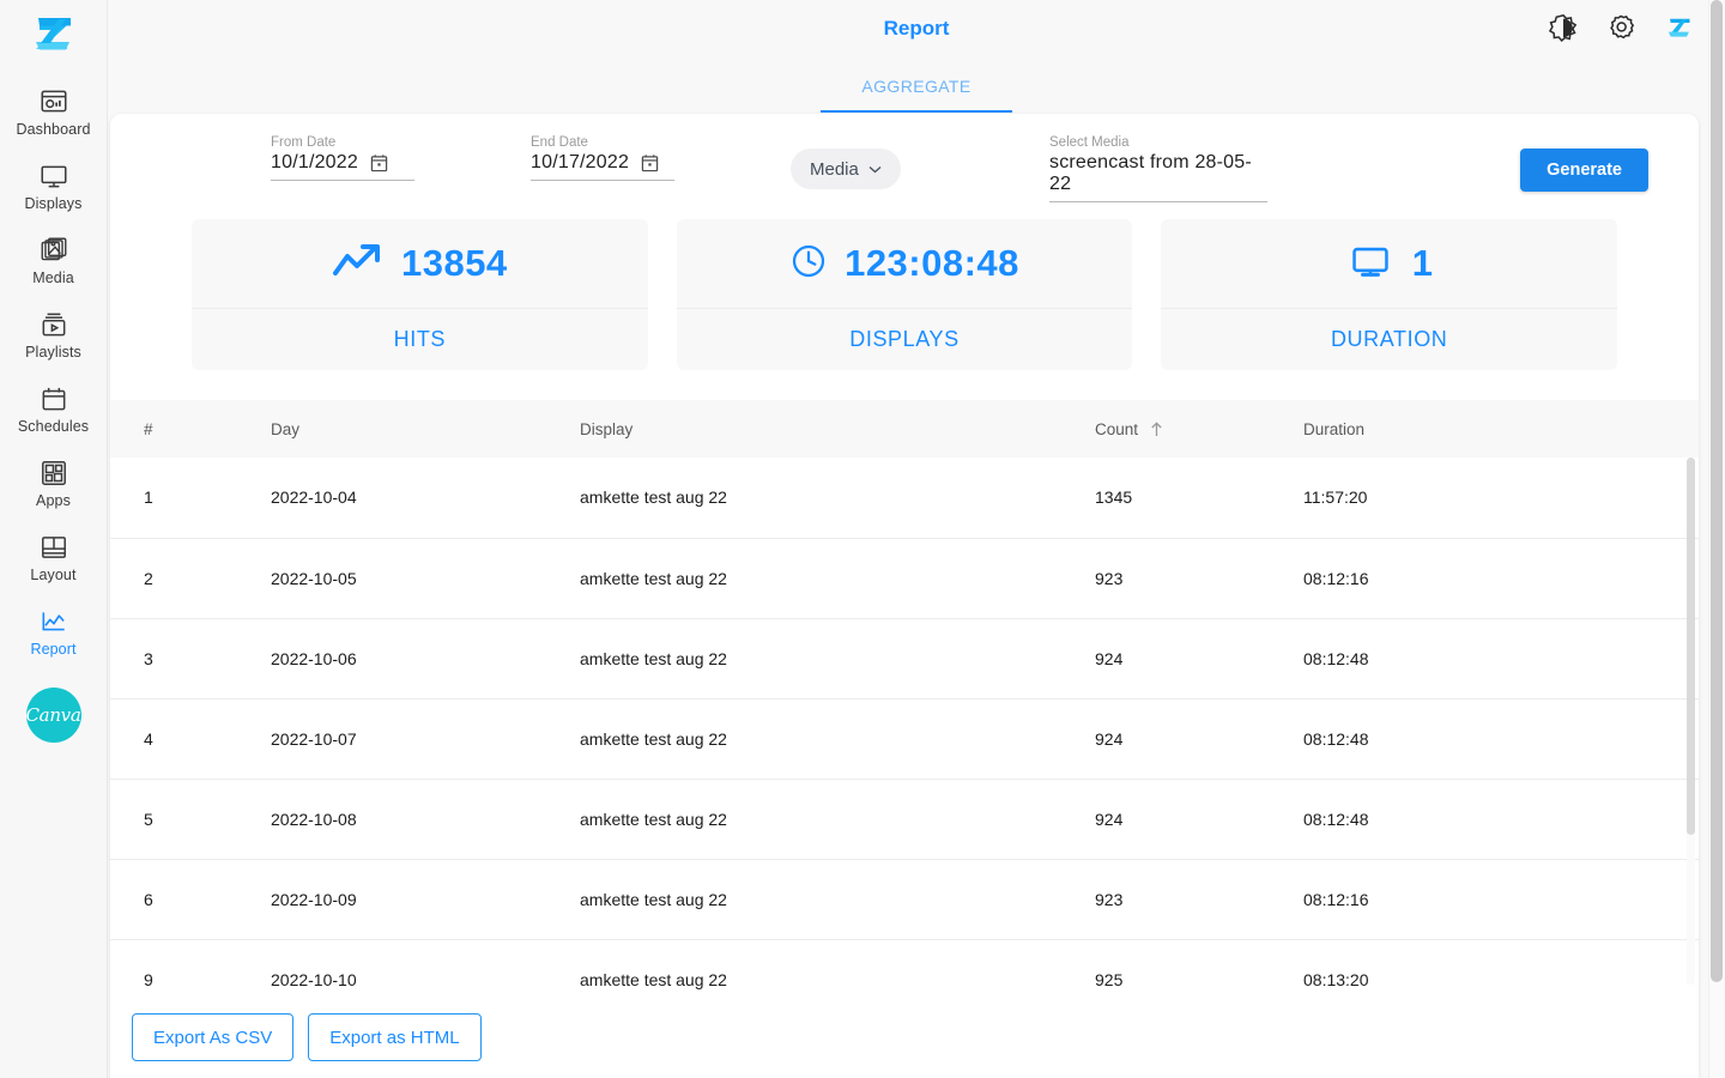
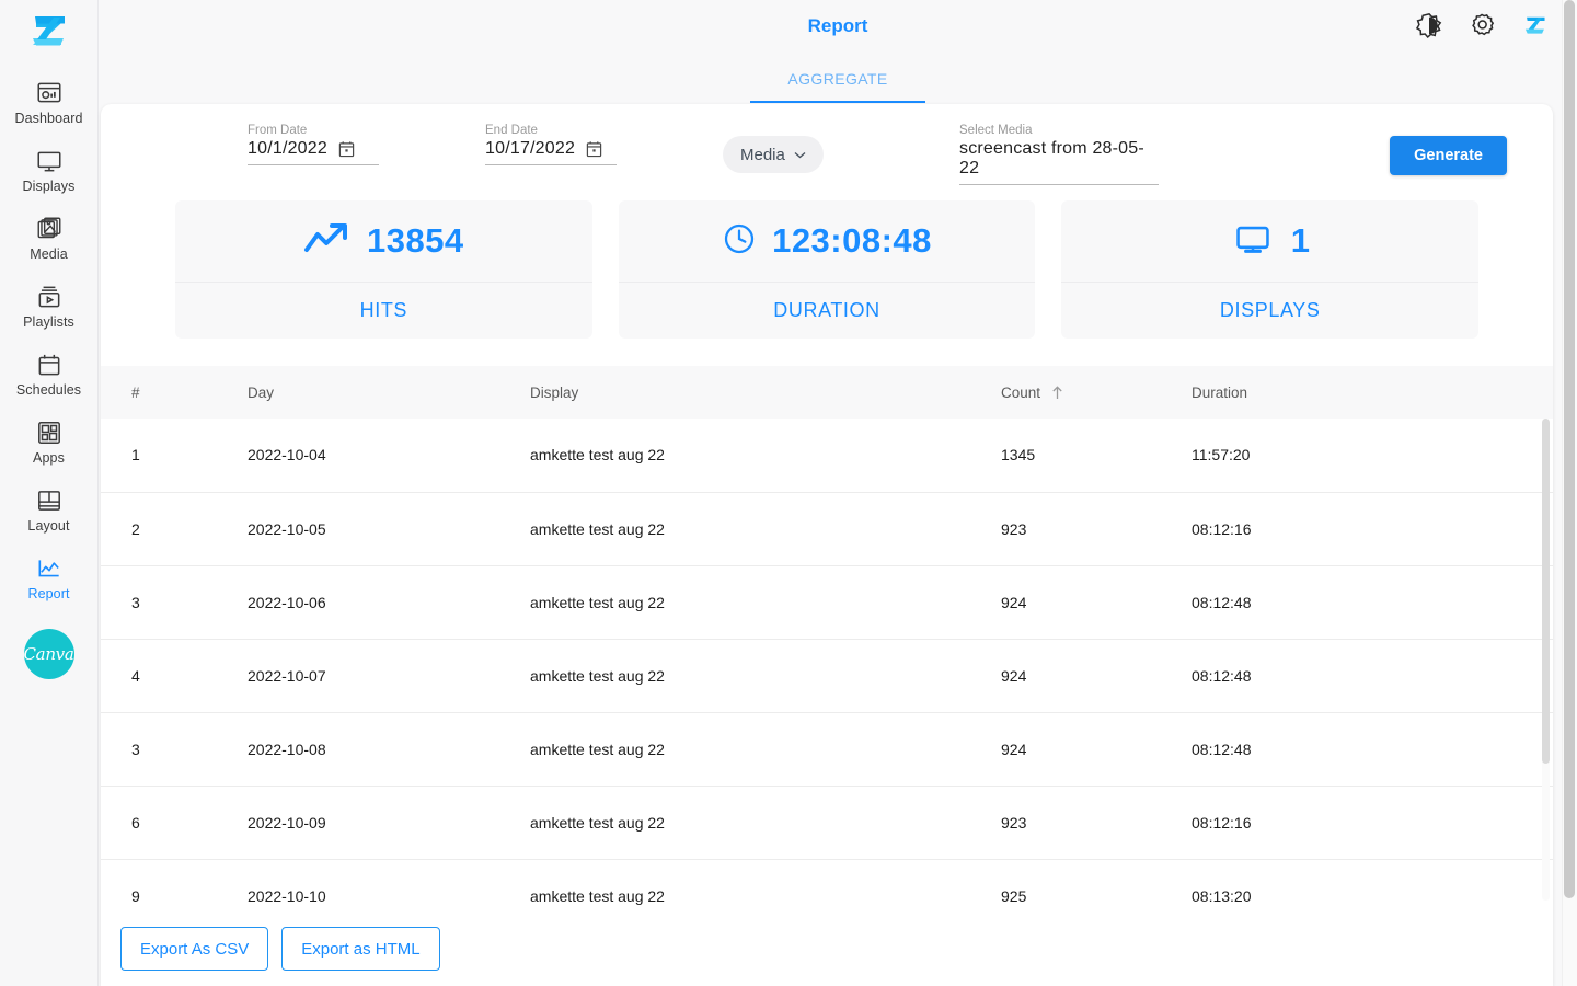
  Dashboard
  Displays
  Media
  Playlists
  Schedules
  Apps
  Layout
  Report
  Canva
  Report
  AGGREGATE
  From Date
  10/1/2022
  End Date
  10/17/2022
  Media
  Select Media
  screencast from 28-05-22
  Generate
  13854
  HITS
  123:08:48
- DISPLAYS
+ DURATION
  1
- DURATION
+ DISPLAYS
  #	Day	Display	Count	Duration
  1	2022-10-04	amkette test aug 22	1345	11:57:20
  2	2022-10-05	amkette test aug 22	923	08:12:16
  3	2022-10-06	amkette test aug 22	924	08:12:48
  4	2022-10-07	amkette test aug 22	924	08:12:48
- 5	2022-10-08	amkette test aug 22	924	08:12:48
+ 3	2022-10-08	amkette test aug 22	924	08:12:48
  6	2022-10-09	amkette test aug 22	923	08:12:16
  9	2022-10-10	amkette test aug 22	925	08:13:20
  Export As CSV
  Export as HTML
